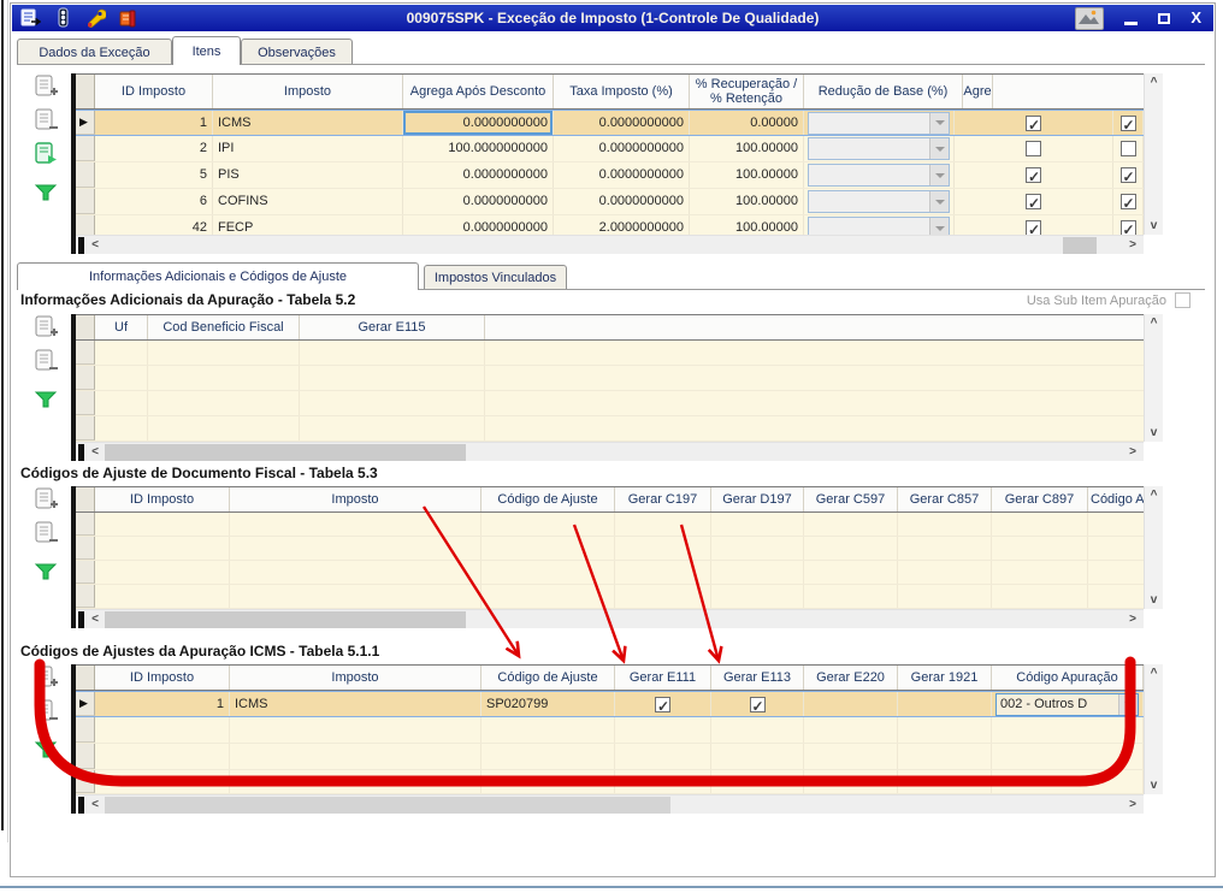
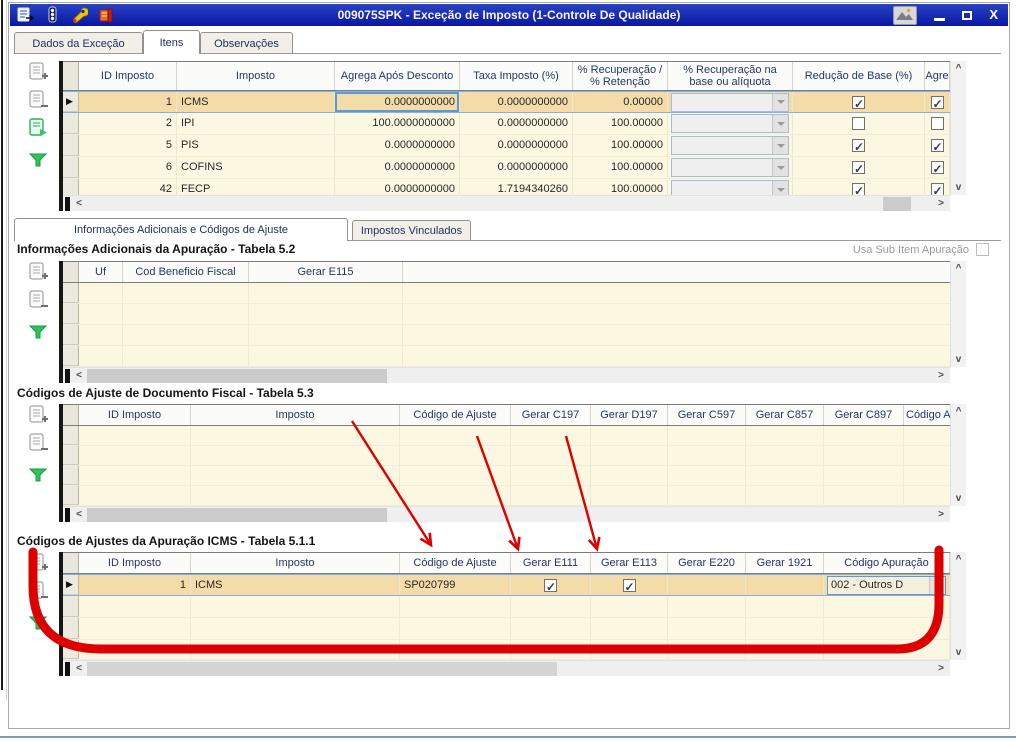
  009075SPK - Exceção de Imposto (1-Controle De Qualidade)
  X
  Dados da Exceção
  Itens
  Observações
  ID Imposto
  Imposto
  Agrega Após Desconto
  Taxa Imposto (%)
  % Recuperação / % Retenção
+ % Recuperação na base ou alíquota
  Redução de Base (%)
  Agre
  1
  ICMS
  0.0000000000
  0.0000000000
  0.00000
  2
  IPI
  100.0000000000
  0.0000000000
  100.00000
  5
  PIS
  0.0000000000
  0.0000000000
  100.00000
  6
  COFINS
  0.0000000000
  0.0000000000
  100.00000
  42
  FECP
  0.0000000000
- 2.0000000000
+ 1.7194340260
  100.00000
  Informações Adicionais e Códigos de Ajuste
  Impostos Vinculados
  Informações Adicionais da Apuração - Tabela 5.2
  Usa Sub Item Apuração
  Uf
  Cod Beneficio Fiscal
  Gerar E115
  Códigos de Ajuste de Documento Fiscal - Tabela 5.3
  ID Imposto
  Imposto
  Código de Ajuste
  Gerar C197
  Gerar D197
  Gerar C597
  Gerar C857
  Gerar C897
  Código A
  Códigos de Ajustes da Apuração ICMS - Tabela 5.1.1
  ID Imposto
  Imposto
  Código de Ajuste
  Gerar E111
  Gerar E113
  Gerar E220
  Gerar 1921
  Código Apuração
  1
  ICMS
  SP020799
  002 - Outros D
